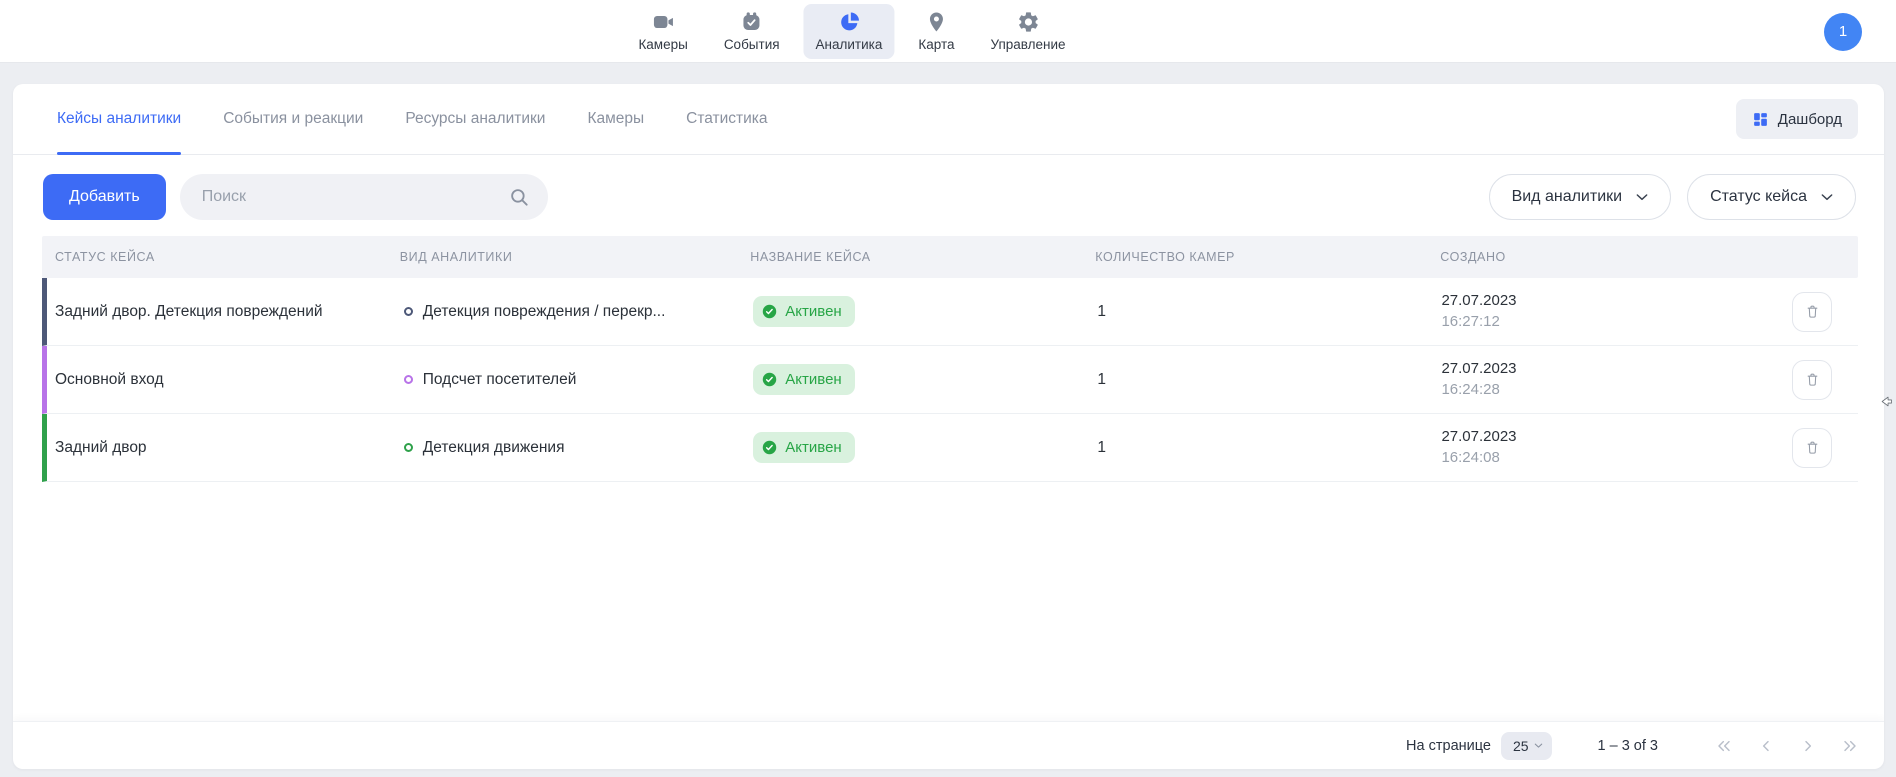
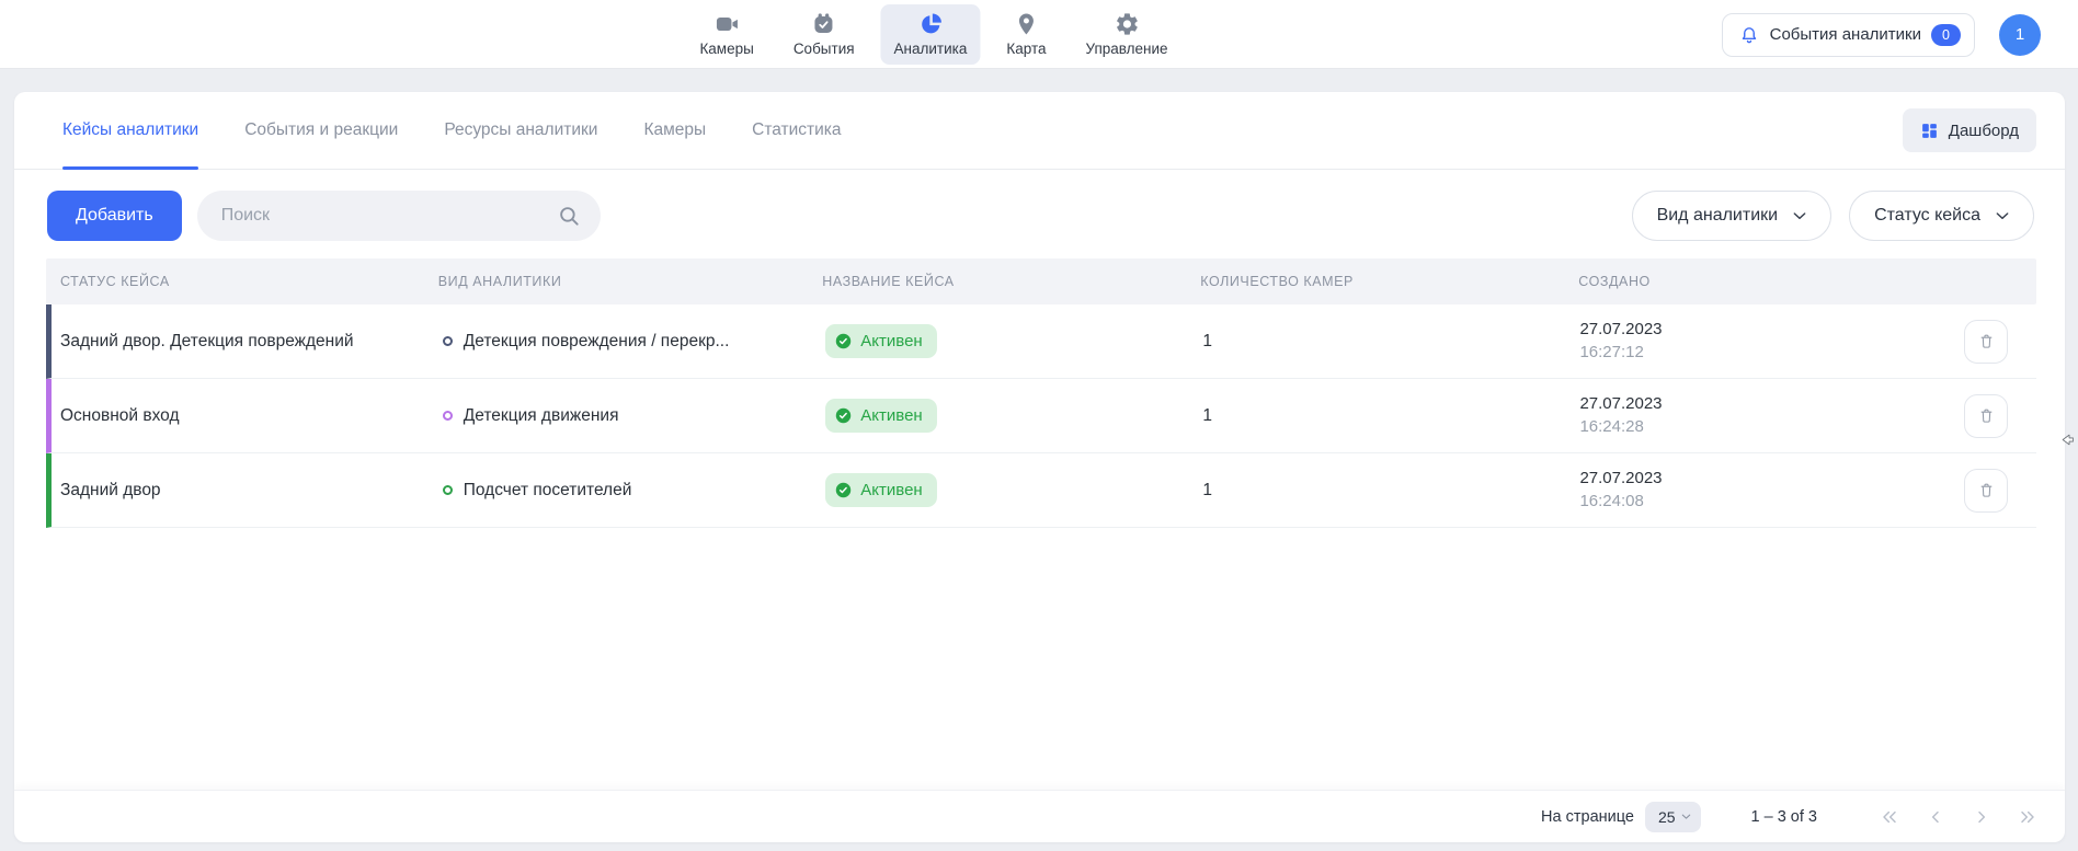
  Камеры
  События
  Аналитика
  Карта
  Управление
+ События аналитики
+ 0
  1
  Кейсы аналитики
  События и реакции
  Ресурсы аналитики
  Камеры
  Статистика
  Дашборд
  Добавить
  Поиск
  Вид аналитики
  Статус кейса
  СТАТУС КЕЙСА
  ВИД АНАЛИТИКИ
  НАЗВАНИЕ КЕЙСА
  КОЛИЧЕСТВО КАМЕР
  СОЗДАНО
  Задний двор. Детекция повреждений
  Детекция повреждения / перекр...
  Активен
  1
  27.07.2023
  16:27:12
  Основной вход
- Подсчет посетителей
+ Детекция движения
  Активен
  1
  27.07.2023
  16:24:28
  Задний двор
- Детекция движения
+ Подсчет посетителей
  Активен
  1
  27.07.2023
  16:24:08
  На странице
  25
  1 – 3 of 3
